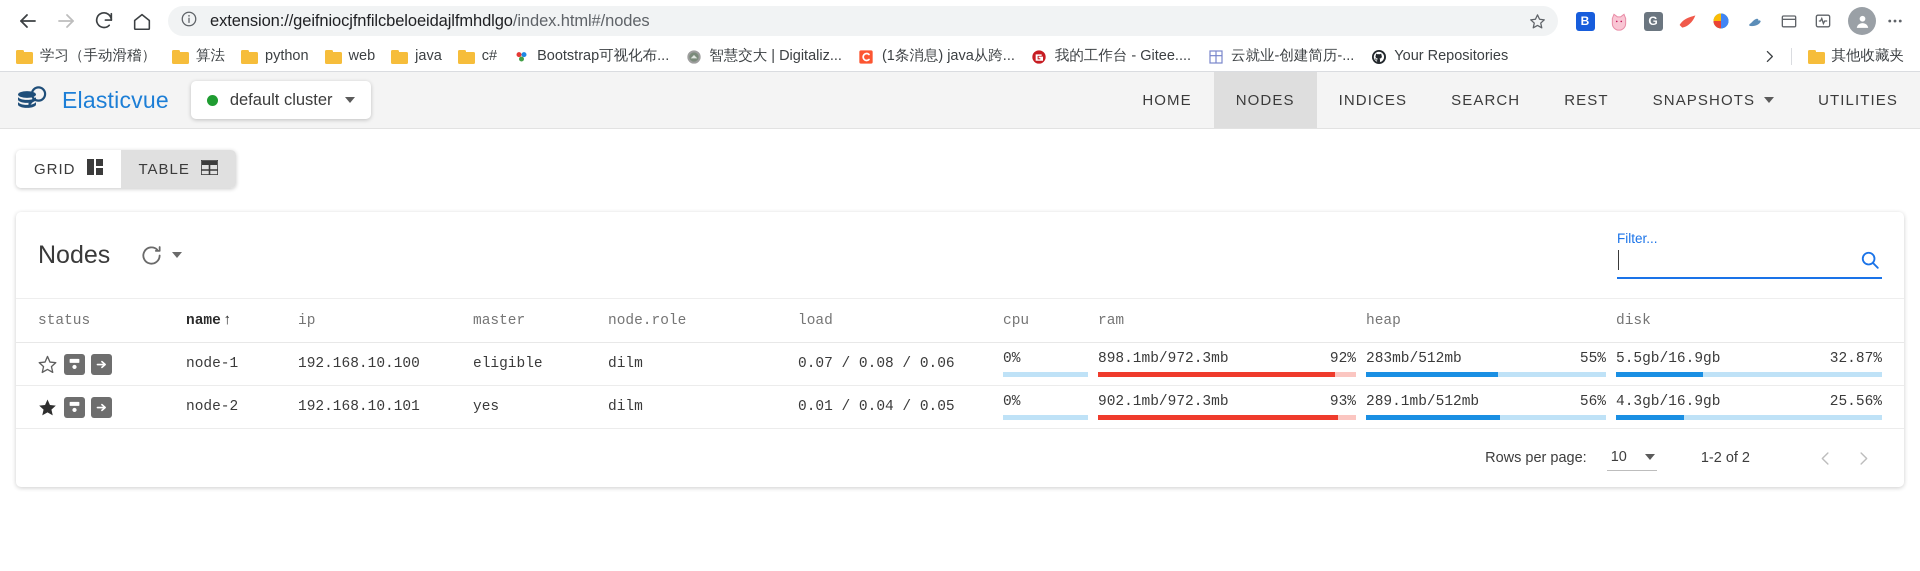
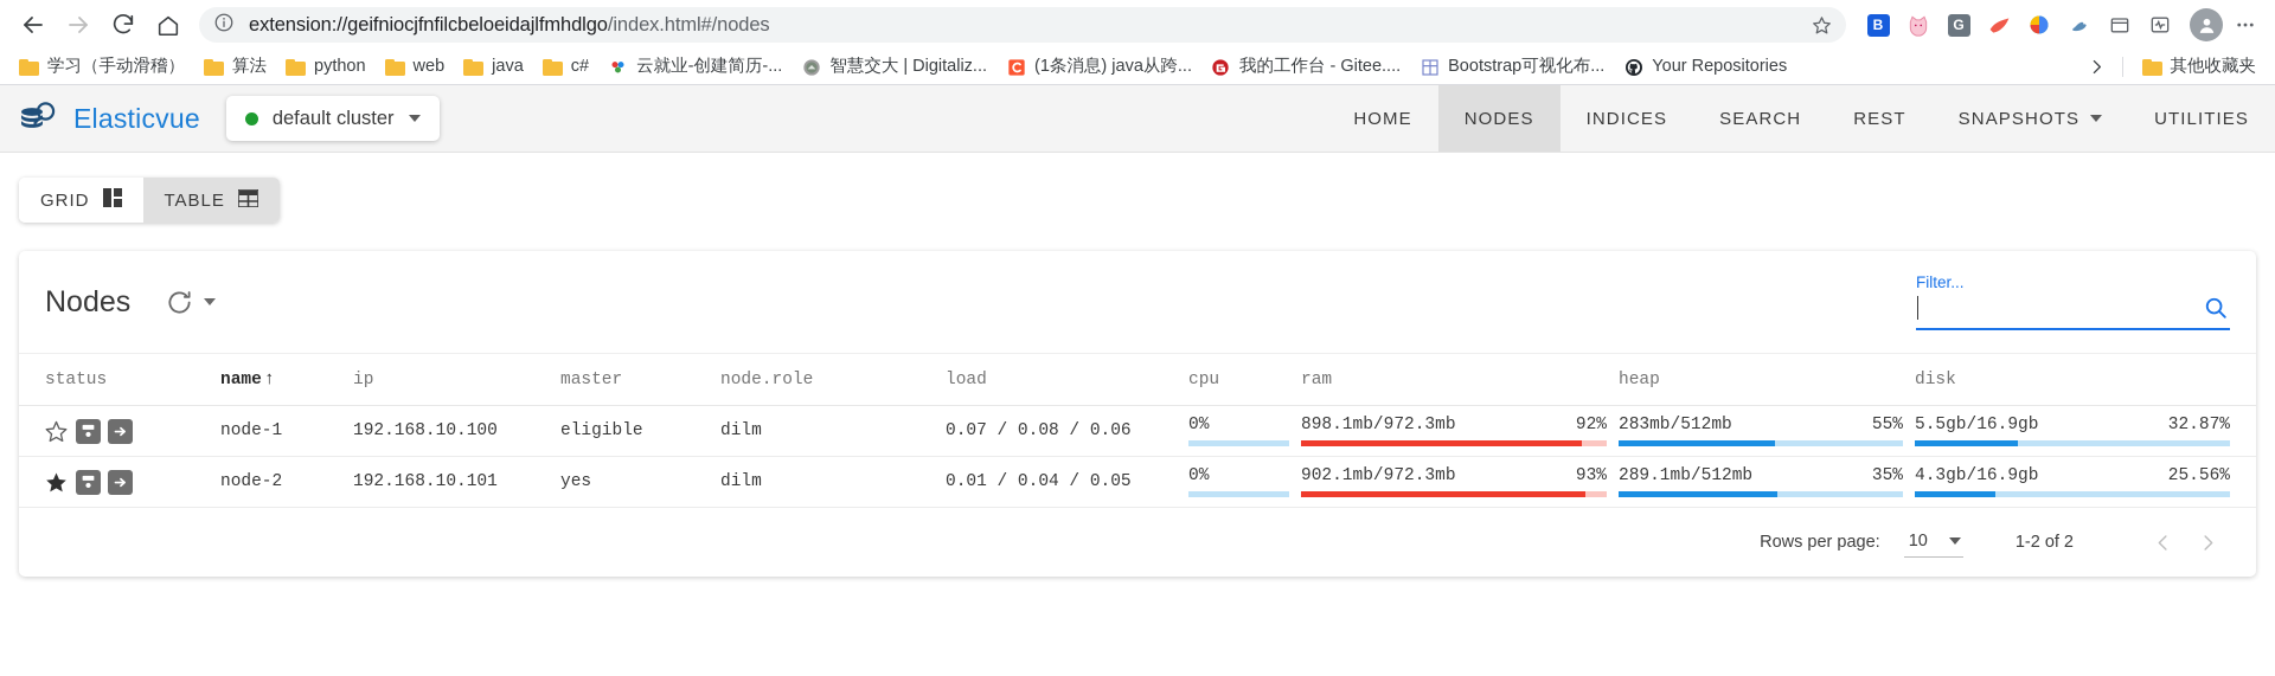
  extension://geifniocjfnfilcbeloeidajlfmhdlgo/index.html#/nodes
  B
  G
  学习（手动滑稽）
  算法
  python
  web
  java
  c#
- Bootstrap可视化布...
+ 云就业-创建简历-...
  智慧交大 | Digitaliz...
  (1条消息) java从跨...
  我的工作台 - Gitee....
- 云就业-创建简历-...
+ Bootstrap可视化布...
  Your Repositories
  其他收藏夹
  Elasticvue
  default cluster
  HOME
  NODES
  INDICES
  SEARCH
  REST
  SNAPSHOTS
  UTILITIES
  GRID
  TABLE
  Nodes
  Filter...
  status	name ↑	ip	master	node.role	load	cpu	ram	heap	disk
  	node-1	192.168.10.100	eligible	dilm	0.07 / 0.08 / 0.06	0%	898.1mb/972.3mb 92%	283mb/512mb 55%	5.5gb/16.9gb 32.87%
- 	node-2	192.168.10.101	yes	dilm	0.01 / 0.04 / 0.05	0%	902.1mb/972.3mb 93%	289.1mb/512mb 56%	4.3gb/16.9gb 25.56%
+ 	node-2	192.168.10.101	yes	dilm	0.01 / 0.04 / 0.05	0%	902.1mb/972.3mb 93%	289.1mb/512mb 35%	4.3gb/16.9gb 25.56%
  Rows per page:
  10
  1-2 of 2
